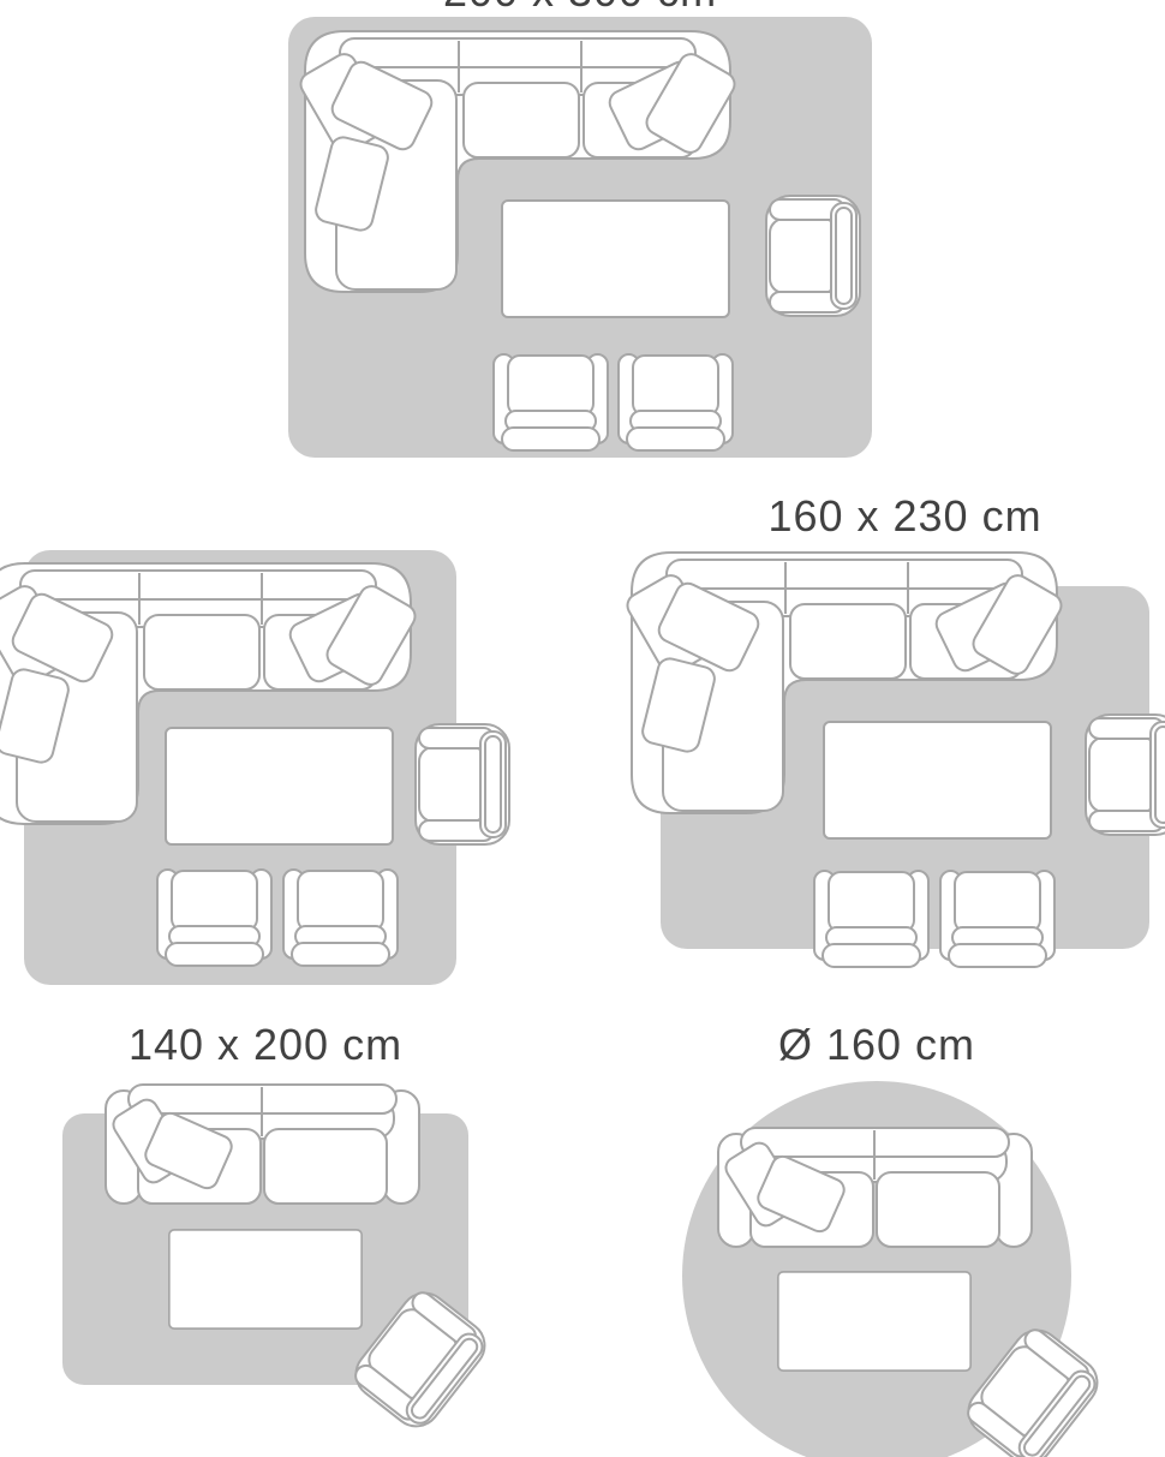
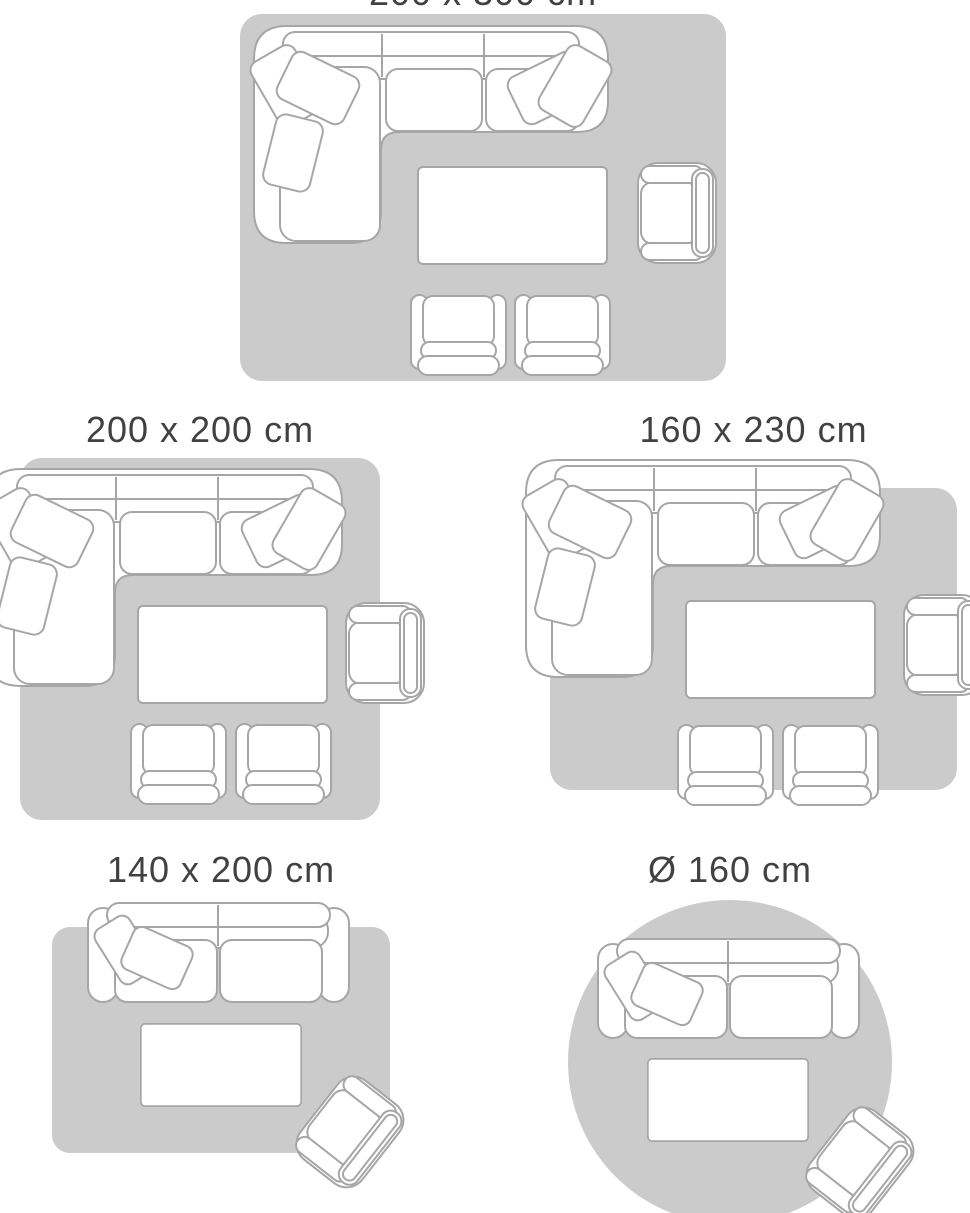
+ 200 x 200 cm
  160 x 230 cm
  140 x 200 cm
  Ø 160 cm
